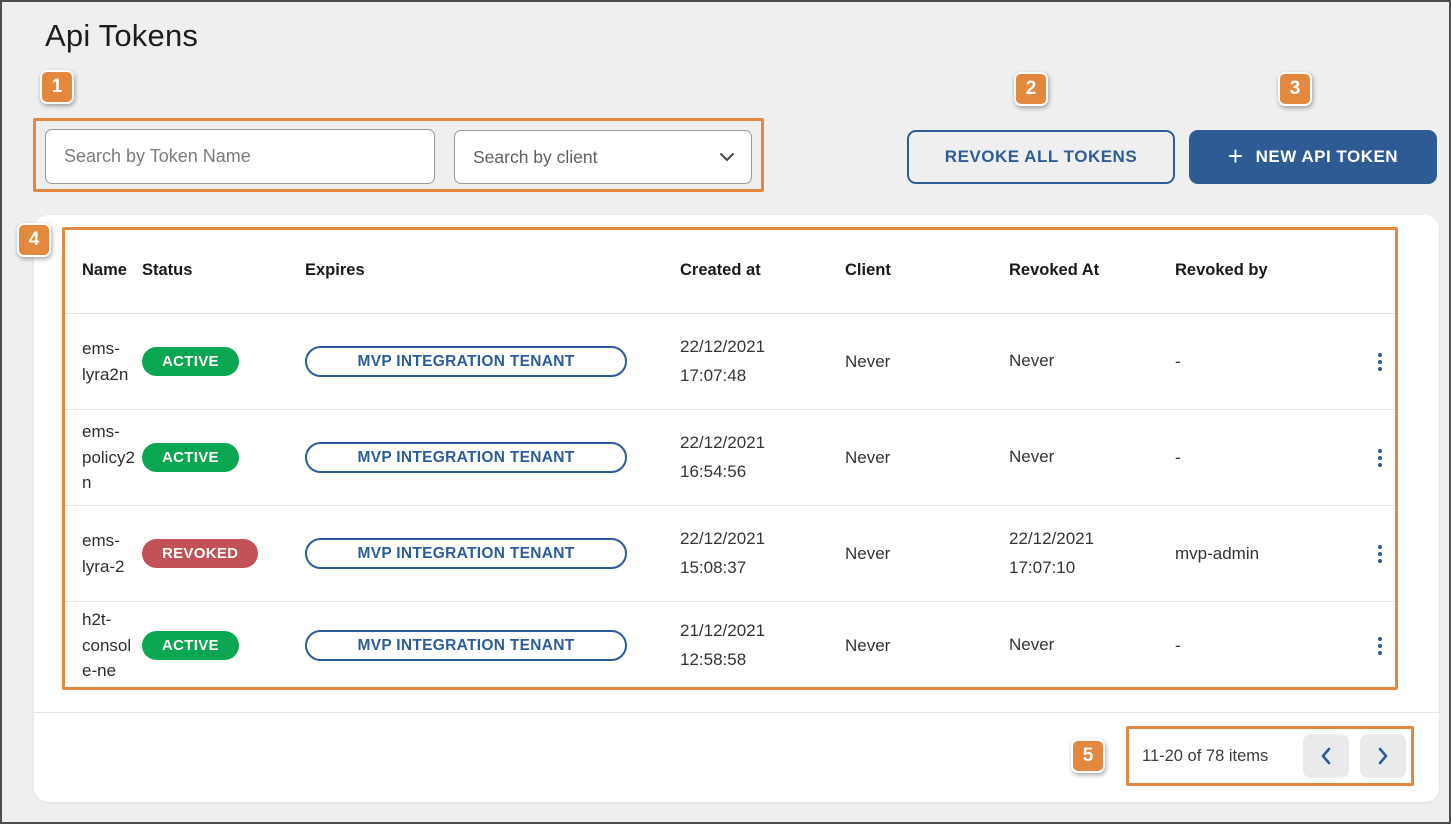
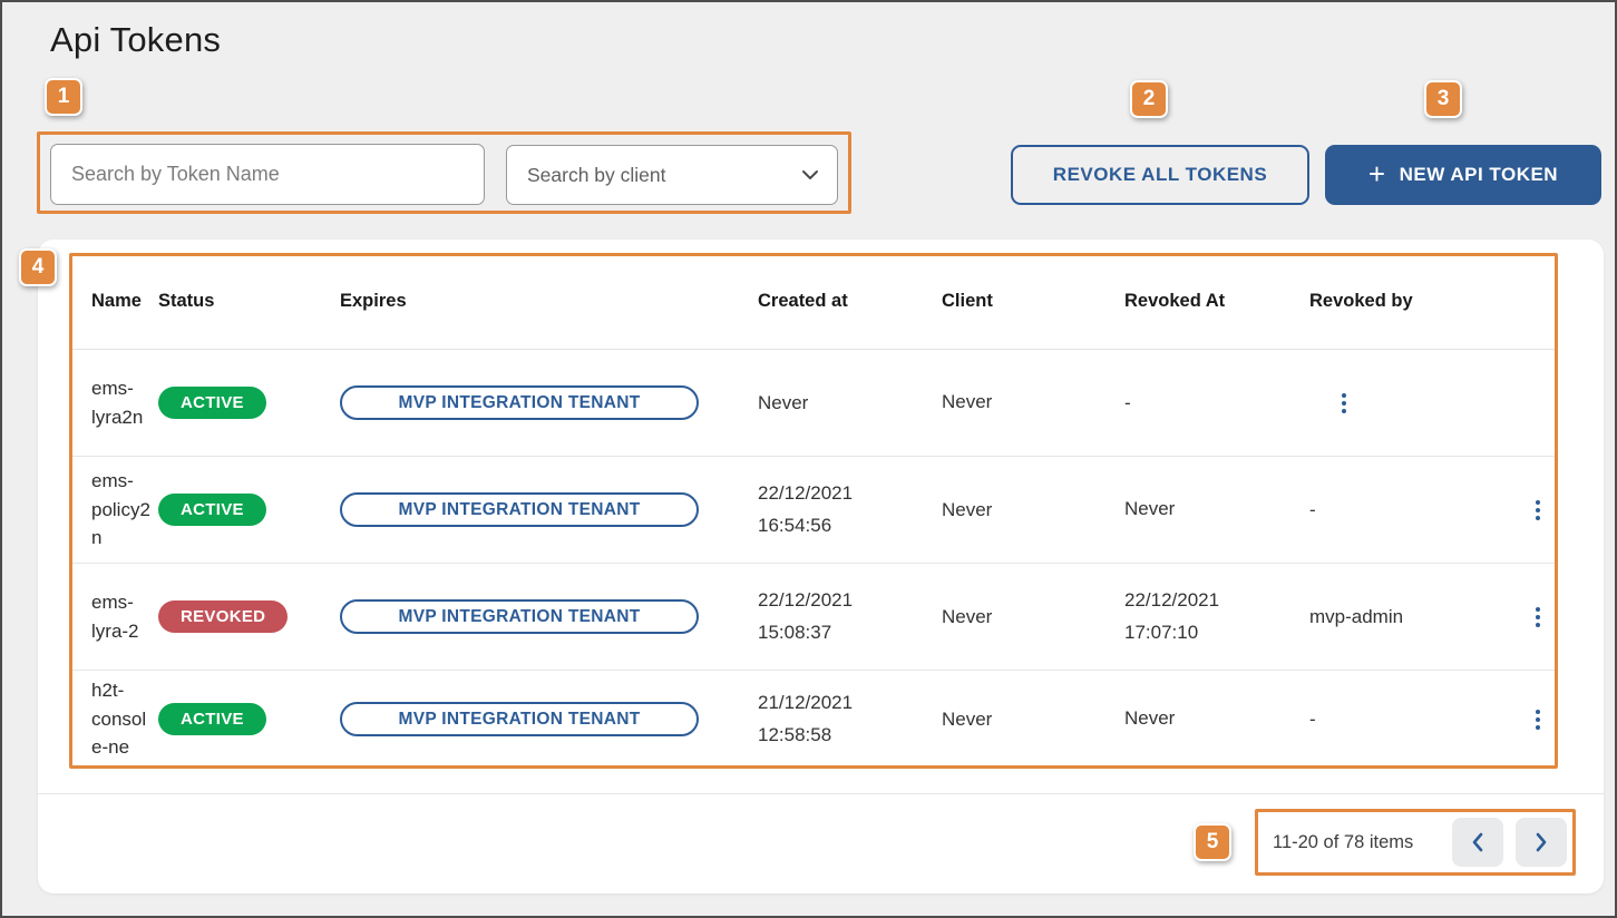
  Api Tokens
  1
  2
  3
  4
  5
  Search by Token Name
  Search by client
  REVOKE ALL TOKENS
  +
  NEW API TOKEN
  Name
  Status
  Expires
  Created at
  Client
  Revoked At
  Revoked by
  ems-lyra2n
  ACTIVE
  MVP INTEGRATION TENANT
- 22/12/2021 17:07:48
  Never
  Never
  -
  ems-policy2n
  ACTIVE
  MVP INTEGRATION TENANT
  22/12/2021 16:54:56
  Never
  Never
  -
  ems-lyra-2
  REVOKED
  MVP INTEGRATION TENANT
  22/12/2021 15:08:37
  Never
  22/12/2021 17:07:10
  mvp-admin
  h2t-console-ne
  ACTIVE
  MVP INTEGRATION TENANT
  21/12/2021 12:58:58
  Never
  Never
  -
  11-20 of 78 items
